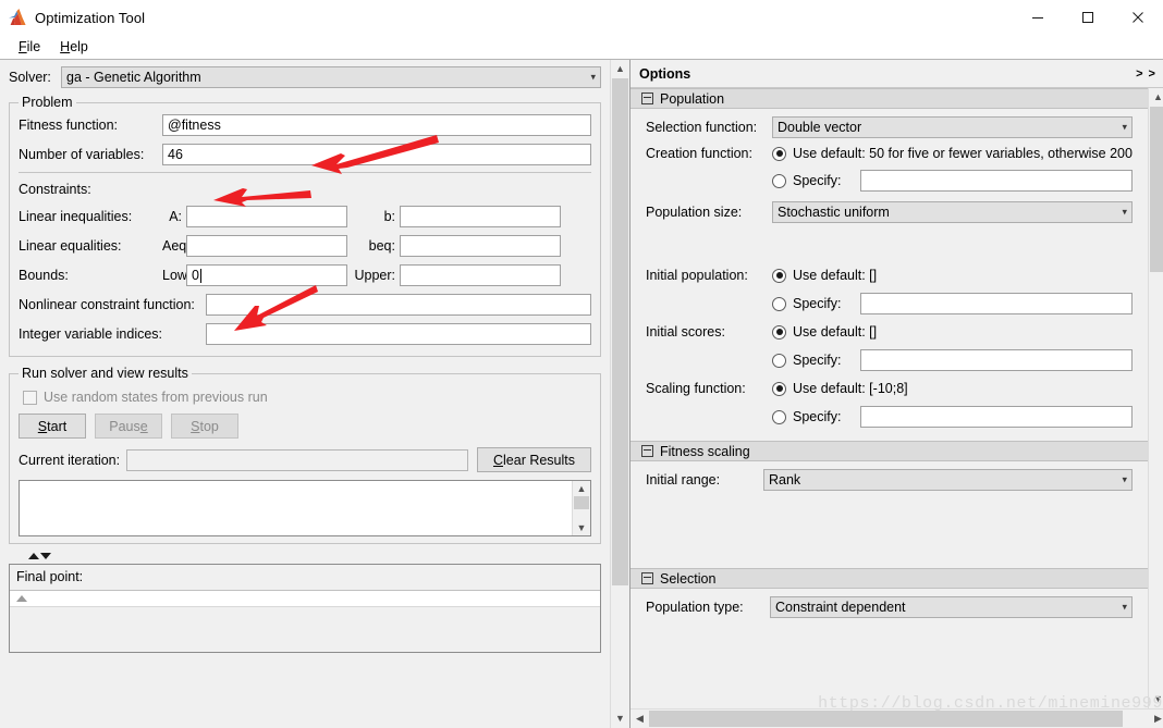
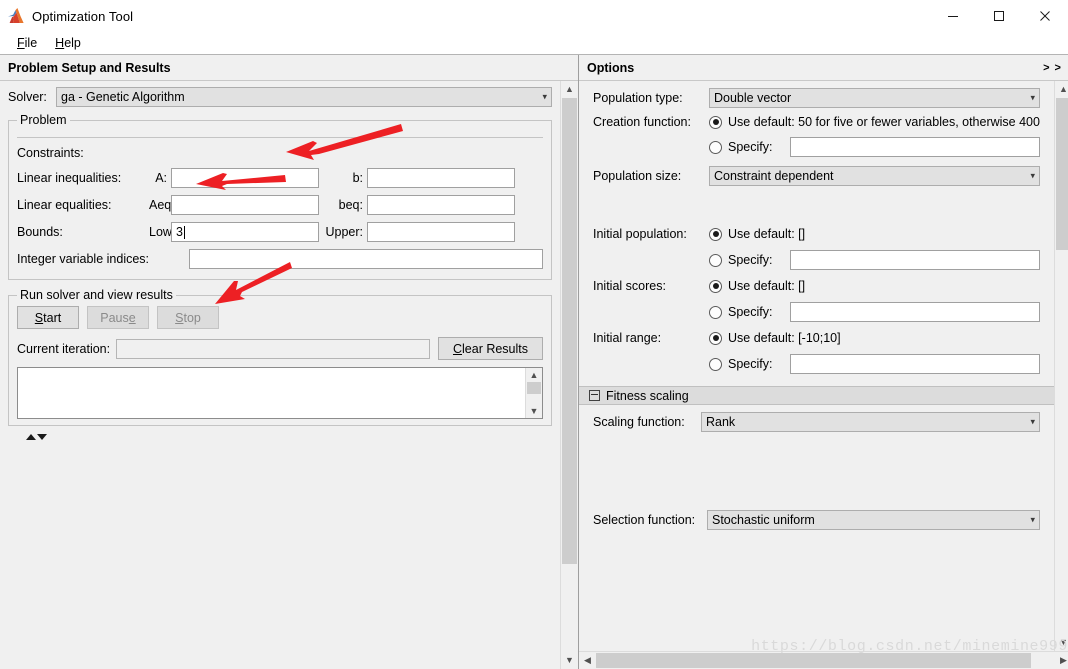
  Optimization Tool
  File
  Help
+ Problem Setup and Results
  Solver:
  ga - Genetic Algorithm
  ▾
  Problem
- Fitness function:
- @fitness
- Number of variables:
- 46
  Constraints:
  Linear inequalities:
  A:
  b:
  Linear equalities:
  beq:
  Bounds:
- 0
+ 3
  Upper:
- Nonlinear constraint function:
  Integer variable indices:
  Run solver and view results
- Use random states from previous run
  Start
  Pause
  Stop
  Current iteration:
  Clear Results
  ▲
  ▼
- Final point:
  ▲
  ▼
  Options
  > >
- Population
- Selection function:
+ Population type:
  Double vector
  ▾
  Creation function:
- Use default: 50 for five or fewer variables, otherwise 200
+ Use default: 50 for five or fewer variables, otherwise 400
  Specify:
  Population size:
- Stochastic uniform
+ Constraint dependent
  ▾
  Initial population:
  Use default: []
  Specify:
  Initial scores:
  Use default: []
  Specify:
- Scaling function:
+ Initial range:
- Use default: [-10;8]
+ Use default: [-10;10]
  Specify:
  Fitness scaling
- Initial range:
+ Scaling function:
  Rank
  ▾
- Selection
- Population type:
+ Selection function:
- Constraint dependent
+ Stochastic uniform
  ▾
  ▲
  ▼
  ◀
  ▶
  https://blog.csdn.net/minemine999
